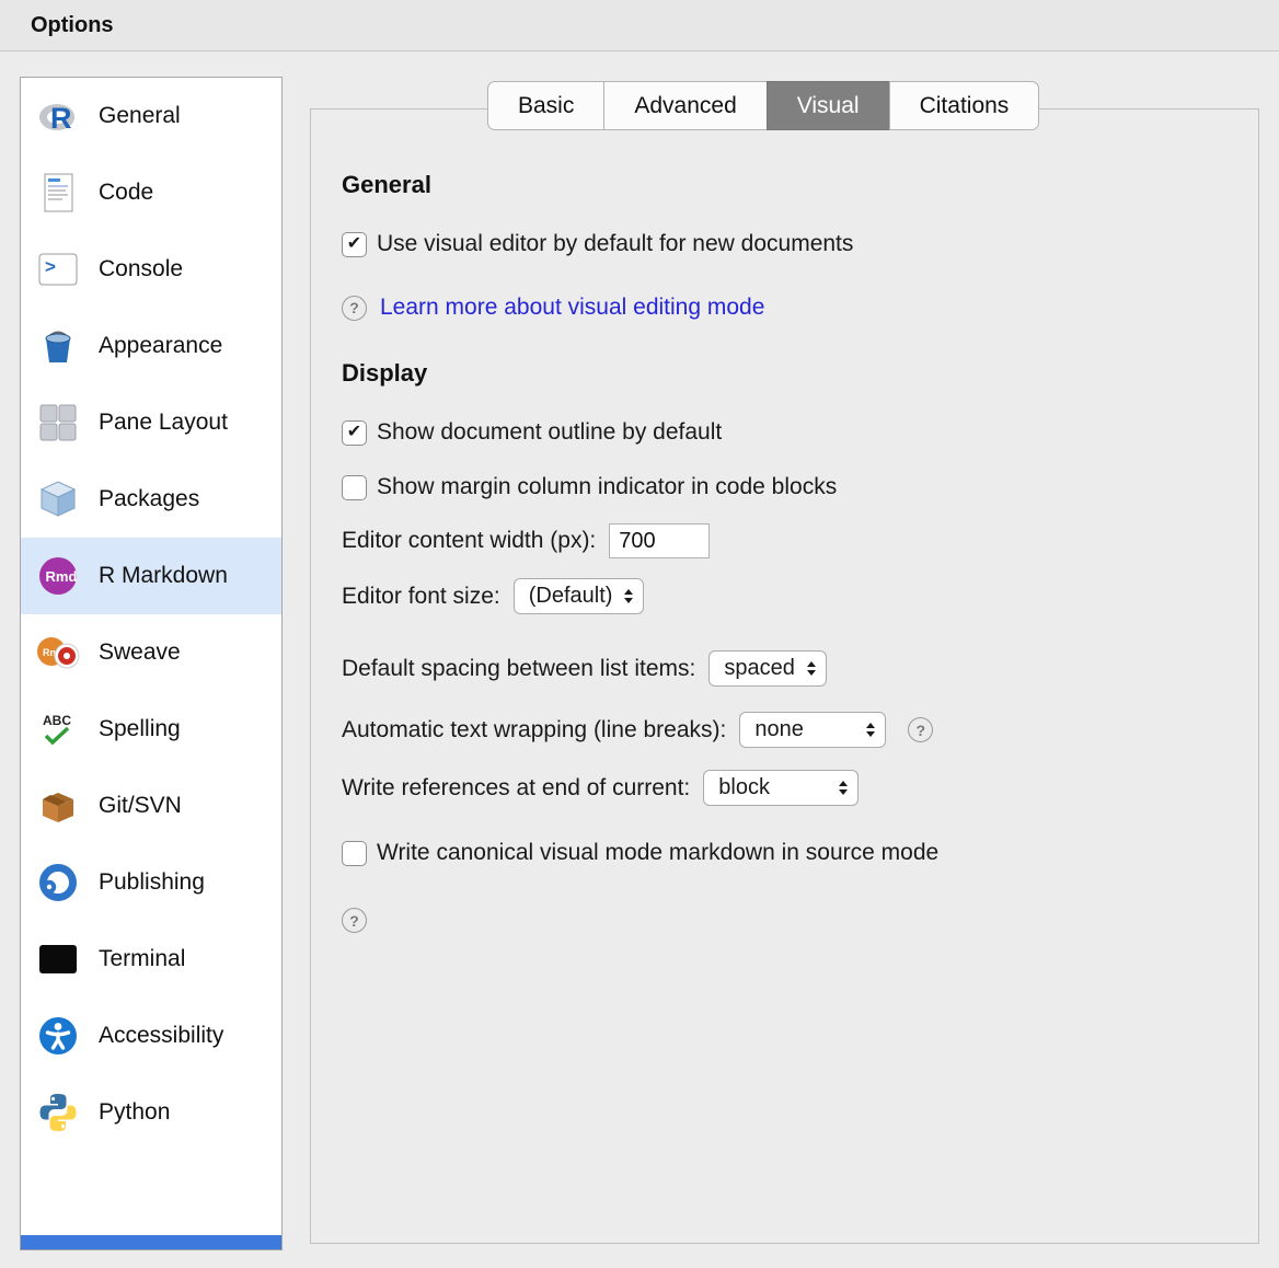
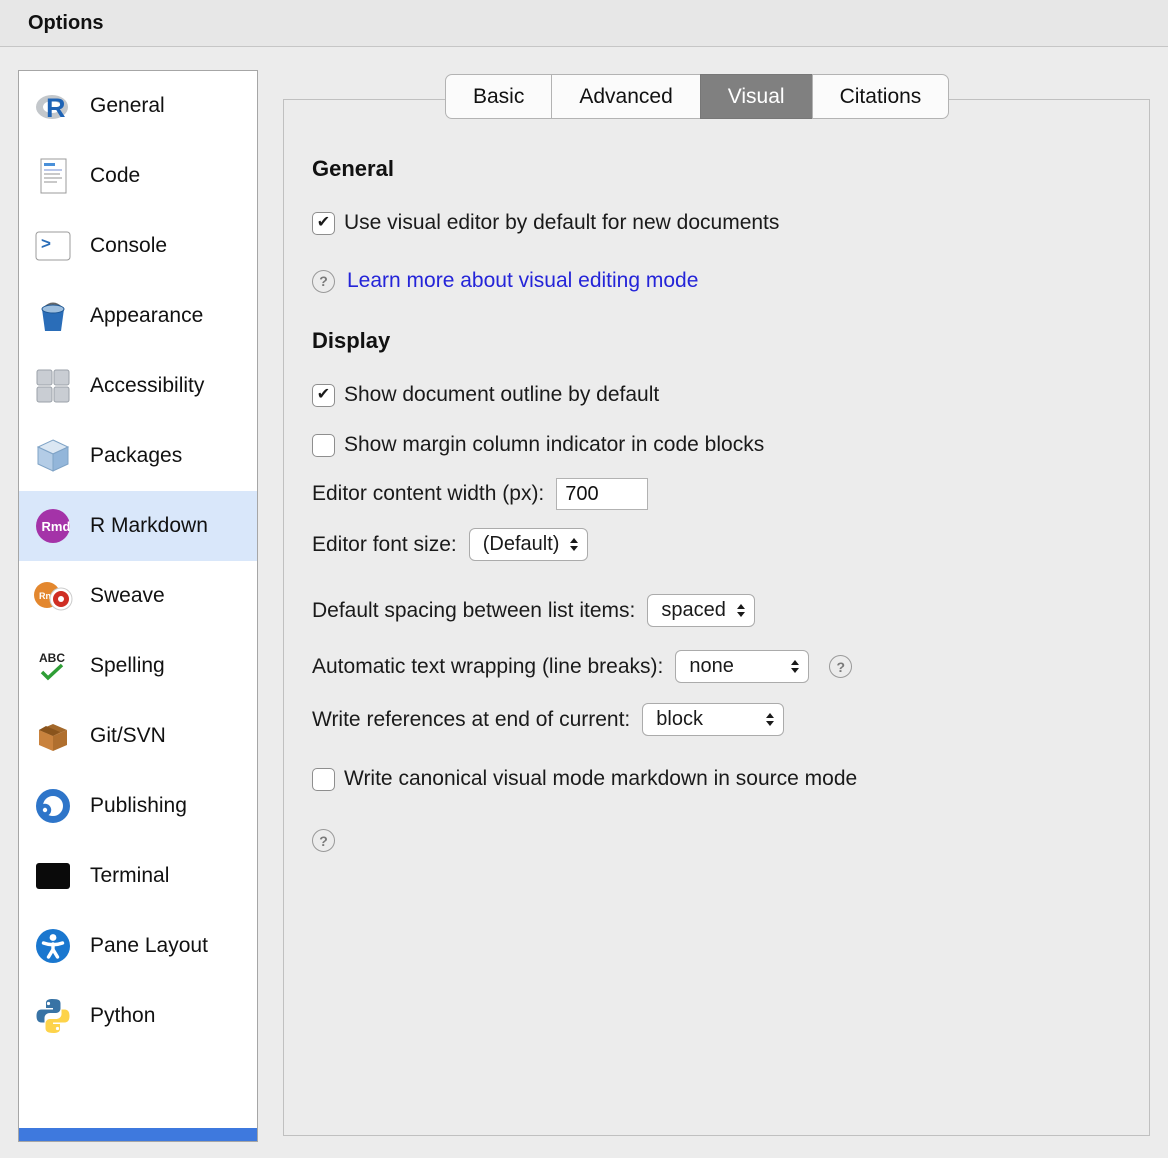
  Options
  R
  General
  Code
  >
  Console
  Appearance
- Pane Layout
+ Accessibility
  Packages
  Rmd
  R Markdown
  Sweave
  ABC
  Spelling
  Git/SVN
  Publishing
  Terminal
- Accessibility
+ Pane Layout
  Python
  Basic
  Advanced
  Visual
  Citations
  General
  Use visual editor by default for new documents
  ?
  Learn more about visual editing mode
  Display
  Show document outline by default
  Show margin column indicator in code blocks
  Editor content width (px):
  700
  Editor font size:
  (Default)
  Default spacing between list items:
  spaced
  Automatic text wrapping (line breaks):
  none
  ?
  Write references at end of current:
  block
  Write canonical visual mode markdown in source mode
  ?
